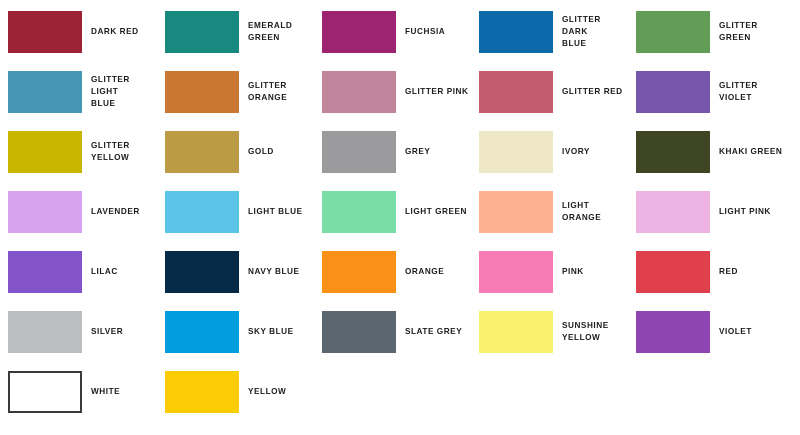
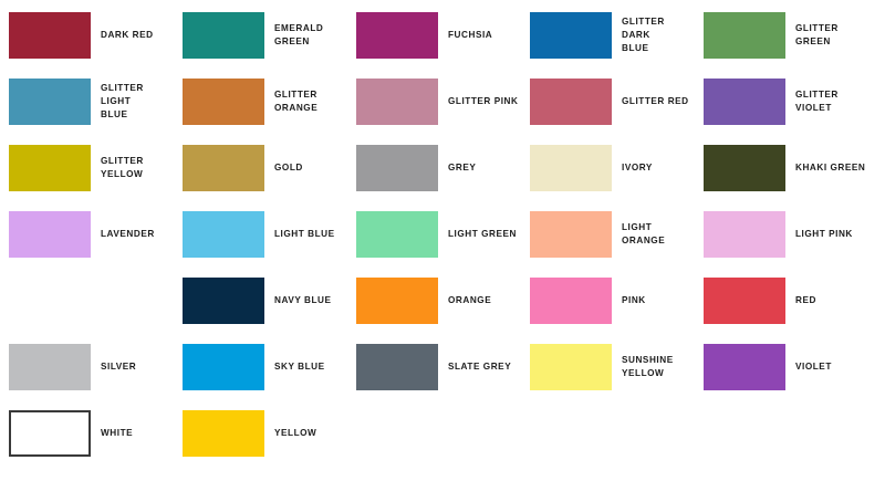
  DARK RED
  EMERALD
  GREEN
  FUCHSIA
  GLITTER DARK
  BLUE
  GLITTER
  GREEN
  GLITTER LIGHT
  BLUE
  GLITTER
  ORANGE
  GLITTER PINK
  GLITTER RED
  GLITTER
  VIOLET
  GLITTER
  YELLOW
  GOLD
  GREY
  IVORY
  KHAKI GREEN
  LAVENDER
  LIGHT BLUE
  LIGHT GREEN
  LIGHT ORANGE
  LIGHT PINK
- LILAC
  NAVY BLUE
  ORANGE
  PINK
  RED
  SILVER
  SKY BLUE
  SLATE GREY
  SUNSHINE
  YELLOW
  VIOLET
  WHITE
  YELLOW
